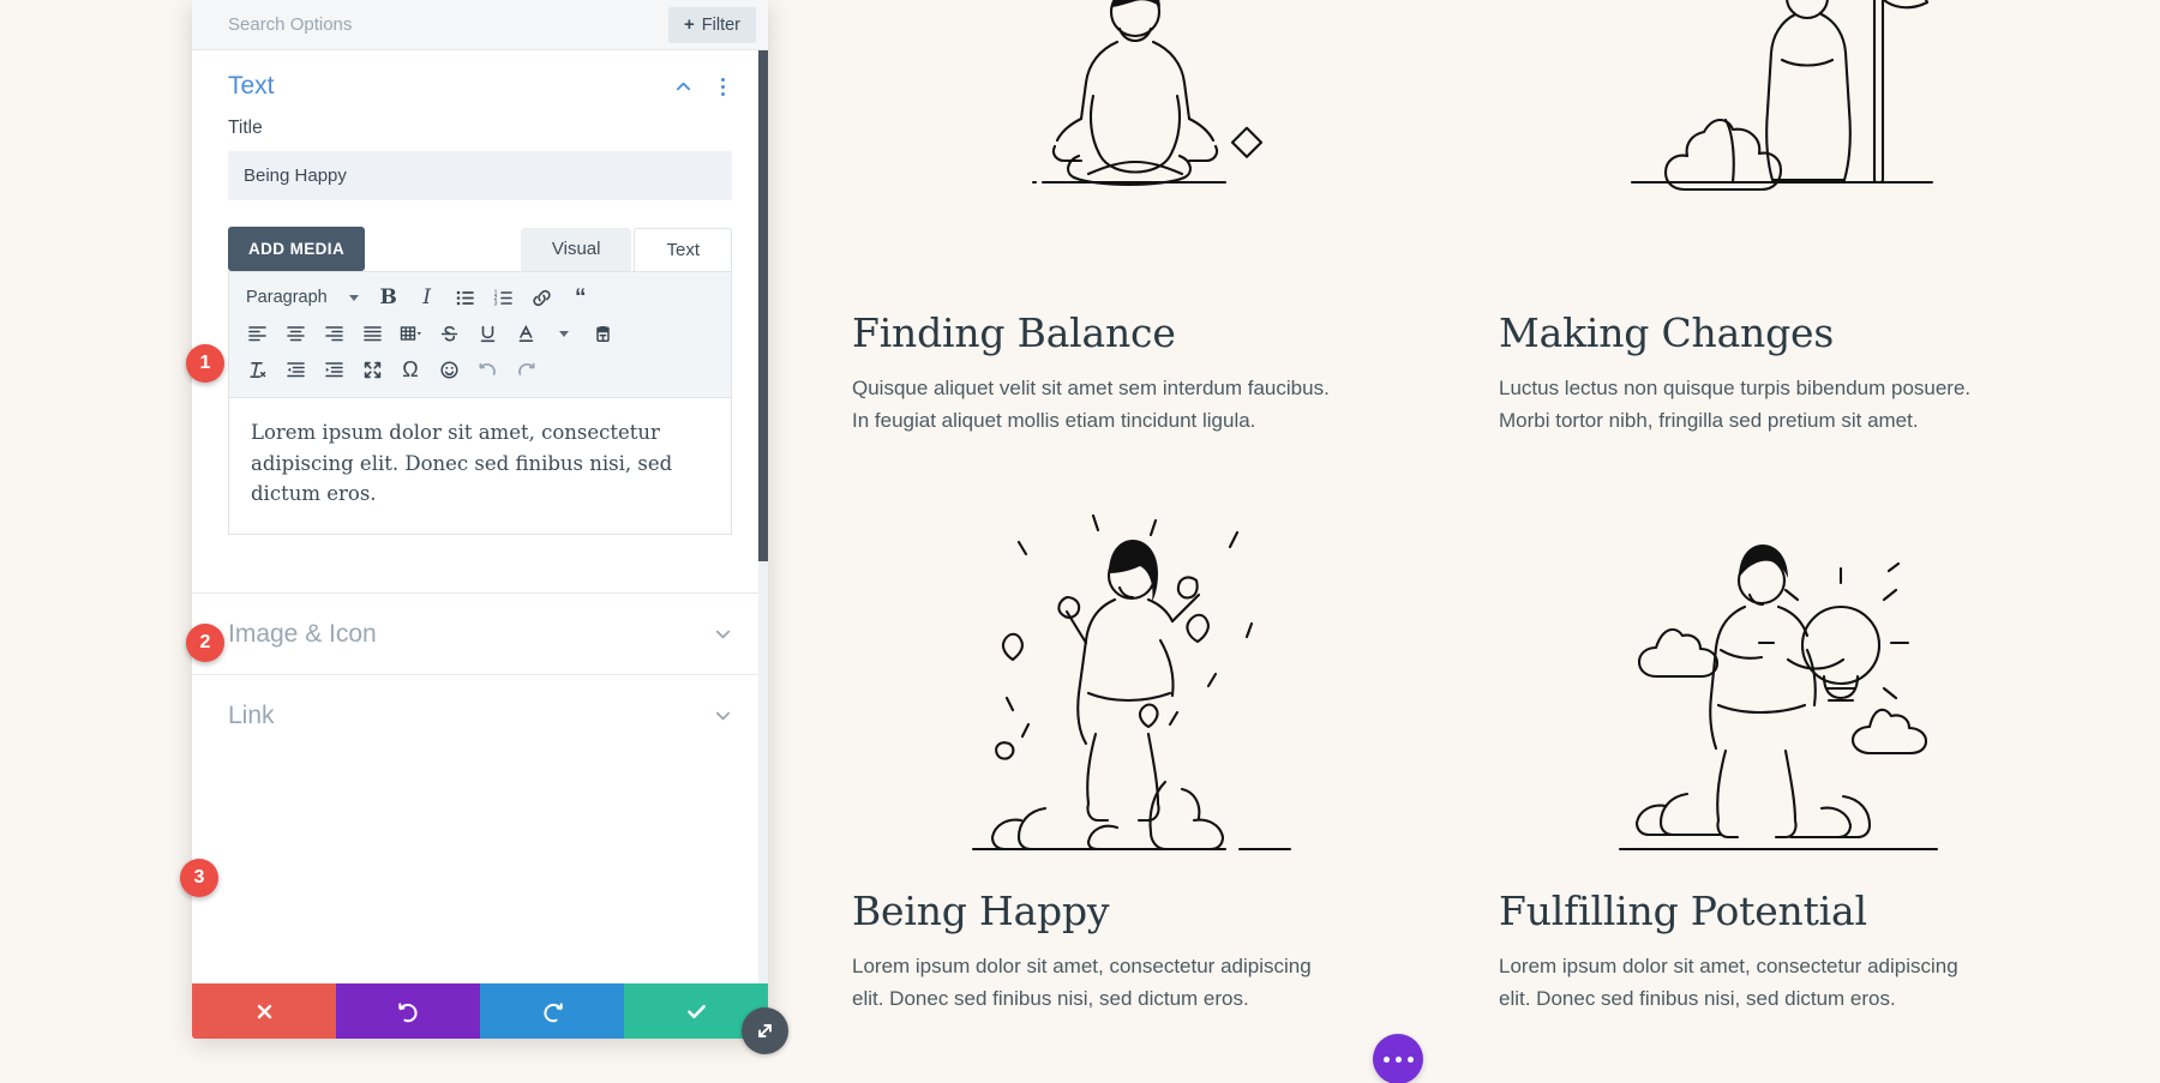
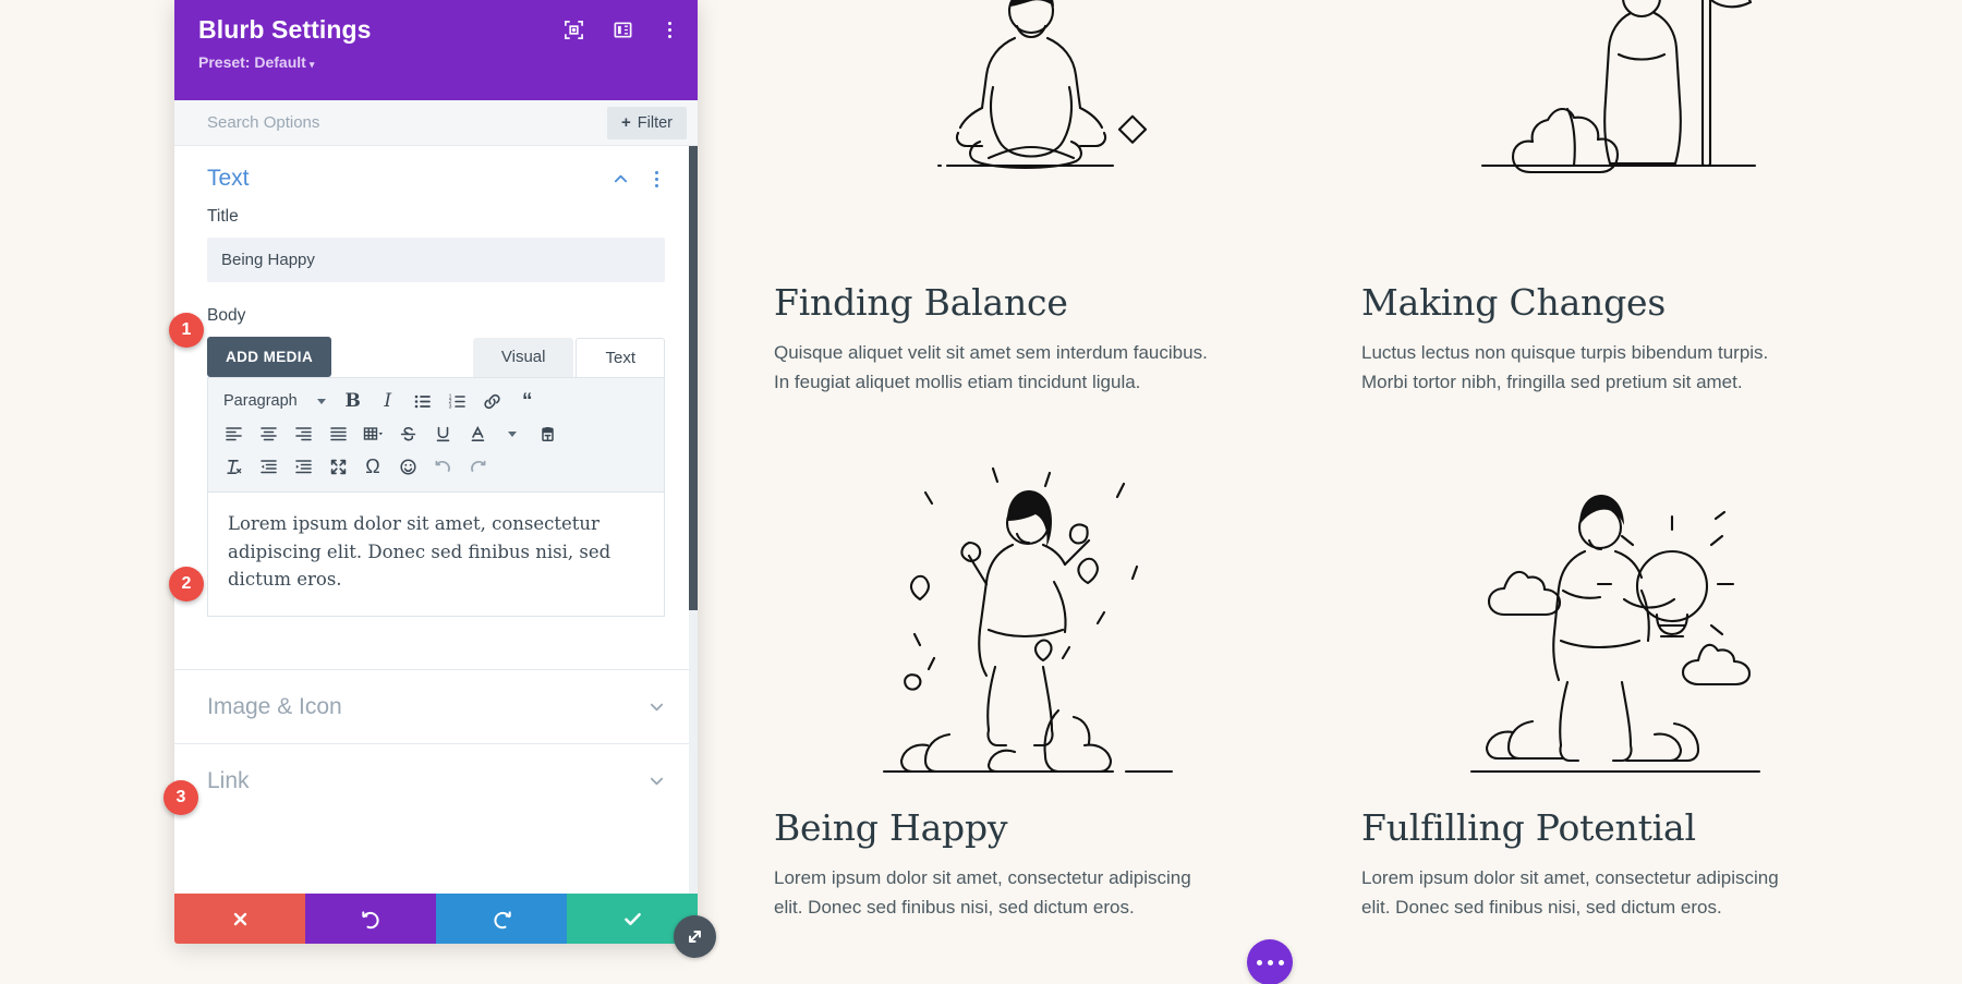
  Finding Balance
  Quisque aliquet velit sit amet sem interdum faucibus. In feugiat aliquet mollis etiam tincidunt ligula.
  Making Changes
- Luctus lectus non quisque turpis bibendum posuere. Morbi tortor nibh, fringilla sed pretium sit amet.
+ Luctus lectus non quisque turpis bibendum turpis. Morbi tortor nibh, fringilla sed pretium sit amet.
  Being Happy
  Lorem ipsum dolor sit amet, consectetur adipiscing elit. Donec sed finibus nisi, sed dictum eros.
  Fulfilling Potential
  Lorem ipsum dolor sit amet, consectetur adipiscing elit. Donec sed finibus nisi, sed dictum eros.
+ Blurb Settings
+ Preset: Default ▾
  Search Options
  +
  Filter
  Text
  Title
  Being Happy
+ Body
  ADD MEDIA
  Visual
  Text
  Paragraph
  B
  I
  “
  Ω
  Lorem ipsum dolor sit amet, consectetur adipiscing elit. Donec sed finibus nisi, sed dictum eros.
  Image & Icon
  Link
  1
  2
  3
